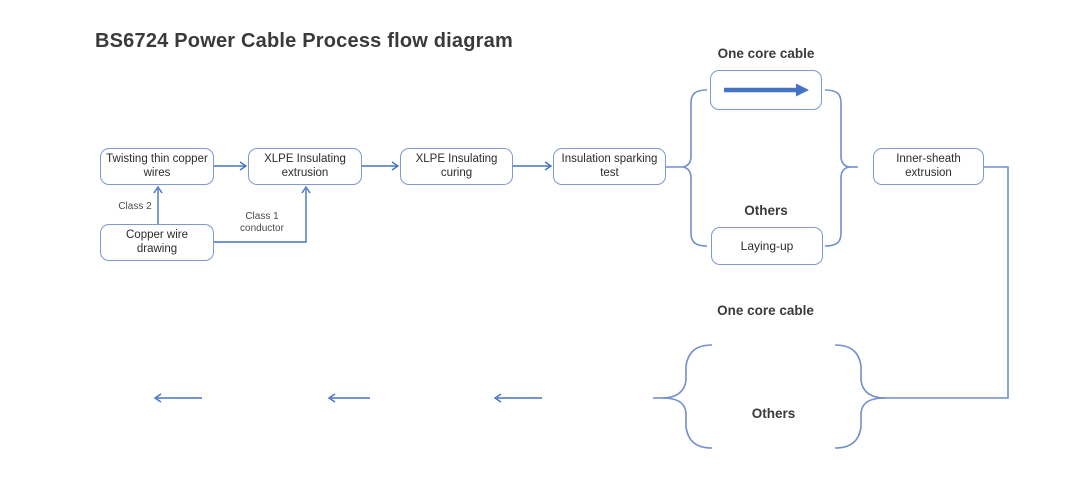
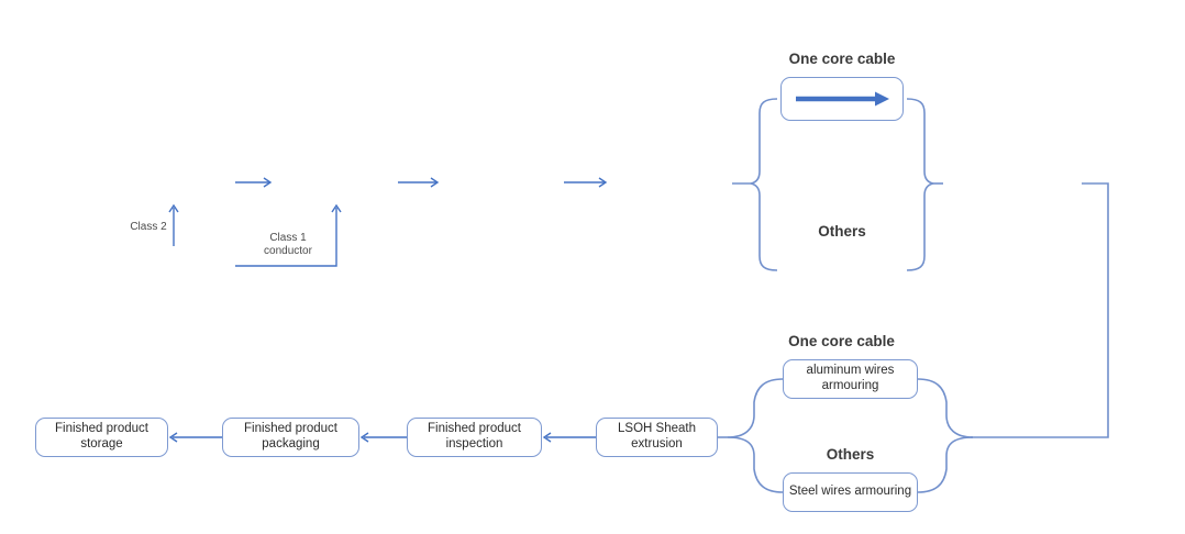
- BS6724 Power Cable Process flow diagram
- Twisting thin copper wires
- XLPE Insulating extrusion
- XLPE Insulating curing
- Insulation sparking test
- Copper wire drawing
  Class 2
  Class 1 conductor
  One core cable
  Others
- Laying-up
- Inner-sheath extrusion
  One core cable
+ aluminum wires armouring
  Others
+ Steel wires armouring
+ LSOH Sheath extrusion
+ Finished product inspection
+ Finished product packaging
+ Finished product storage
